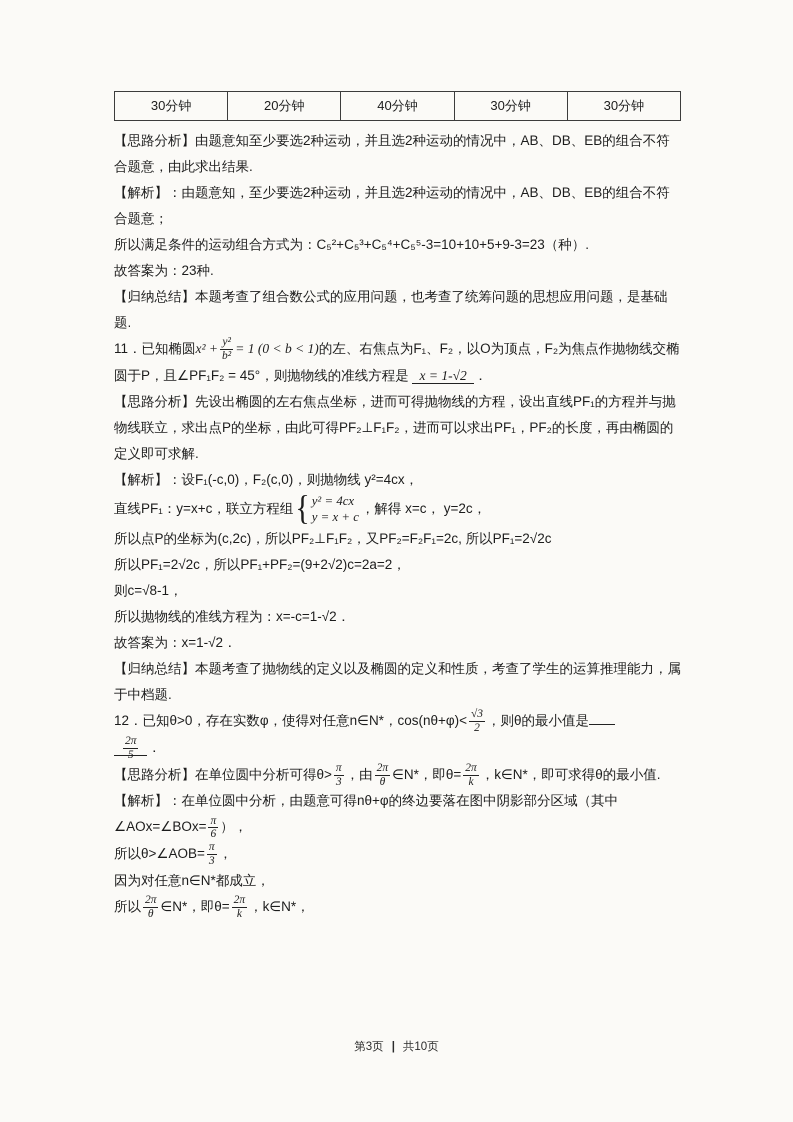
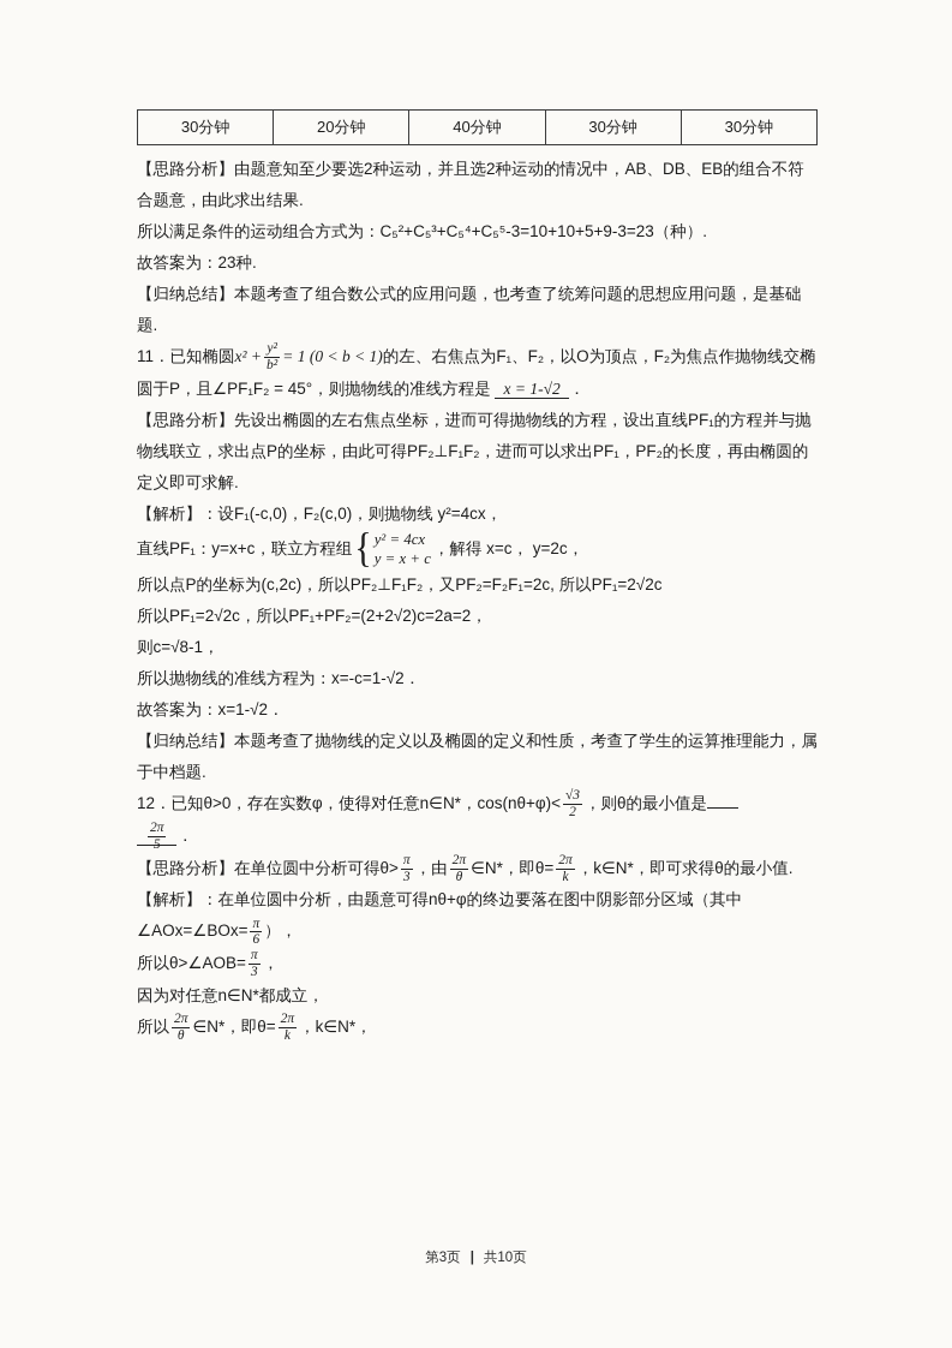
  30分钟	20分钟	40分钟	30分钟	30分钟
  【思路分析】由题意知至少要选2种运动，并且选2种运动的情况中，AB、DB、EB的组合不符合题意，由此求出结果.
- 【解析】：由题意知，至少要选2种运动，并且选2种运动的情况中，AB、DB、EB的组合不符合题意；
  所以满足条件的运动组合方式为：C₅²+C₅³+C₅⁴+C₅⁵-3=10+10+5+9-3=23（种）.
  故答案为：23种.
  【归纳总结】本题考查了组合数公式的应用问题，也考查了统筹问题的思想应用问题，是基础题.
  11．已知椭圆x² +
  y²
  b²
  = 1 (0 < b < 1)的左、右焦点为F₁、F₂，以O为顶点，F₂为焦点作抛物线交椭圆于P，且∠PF₁F₂ = 45°，则抛物线的准线方程是 x = 1-√2 ．
  【思路分析】先设出椭圆的左右焦点坐标，进而可得抛物线的方程，设出直线PF₁的方程并与抛物线联立，求出点P的坐标，由此可得PF₂⊥F₁F₂，进而可以求出PF₁，PF₂的长度，再由椭圆的定义即可求解.
  【解析】：设F₁(-c,0)，F₂(c,0)，则抛物线 y²=4cx，
  直线PF₁：y=x+c，联立方程组
  {
  y² = 4cx
  y = x + c
  ，解得 x=c， y=2c，
  所以点P的坐标为(c,2c)，所以PF₂⊥F₁F₂，又PF₂=F₂F₁=2c, 所以PF₁=2√2c
- 所以PF₁=2√2c，所以PF₁+PF₂=(9+2√2)c=2a=2，
+ 所以PF₁=2√2c，所以PF₁+PF₂=(2+2√2)c=2a=2，
  则c=√8-1，
  所以抛物线的准线方程为：x=-c=1-√2．
  故答案为：x=1-√2．
  【归纳总结】本题考查了抛物线的定义以及椭圆的定义和性质，考查了学生的运算推理能力，属于中档题.
  12．已知θ>0，存在实数φ，使得对任意n∈N*，cos(nθ+φ)<
  √3
  2
  ，则θ的最小值是
  2π
  5
  ．
  【思路分析】在单位圆中分析可得θ>
  π
  3
  ，由
  2π
  θ
  ∈N*，即θ=
  2π
  k
  ，k∈N*，即可求得θ的最小值.
  【解析】：在单位圆中分析，由题意可得nθ+φ的终边要落在图中阴影部分区域（其中∠AOx=∠BOx=
  π
  6
  ），
  所以θ>∠AOB=
  π
  3
  ，
  因为对任意n∈N*都成立，
  所以
  2π
  θ
  ∈N*，即θ=
  2π
  k
  ，k∈N*，
  第3页 | 共10页
